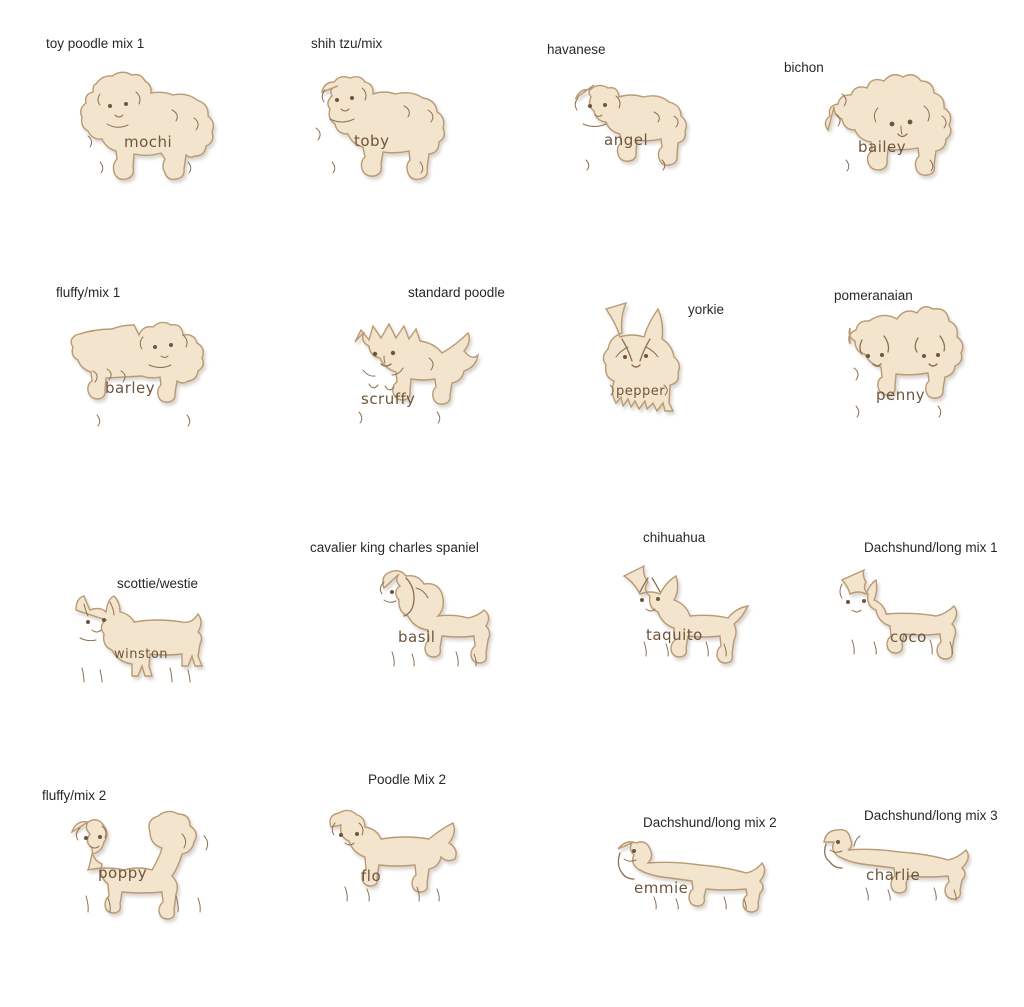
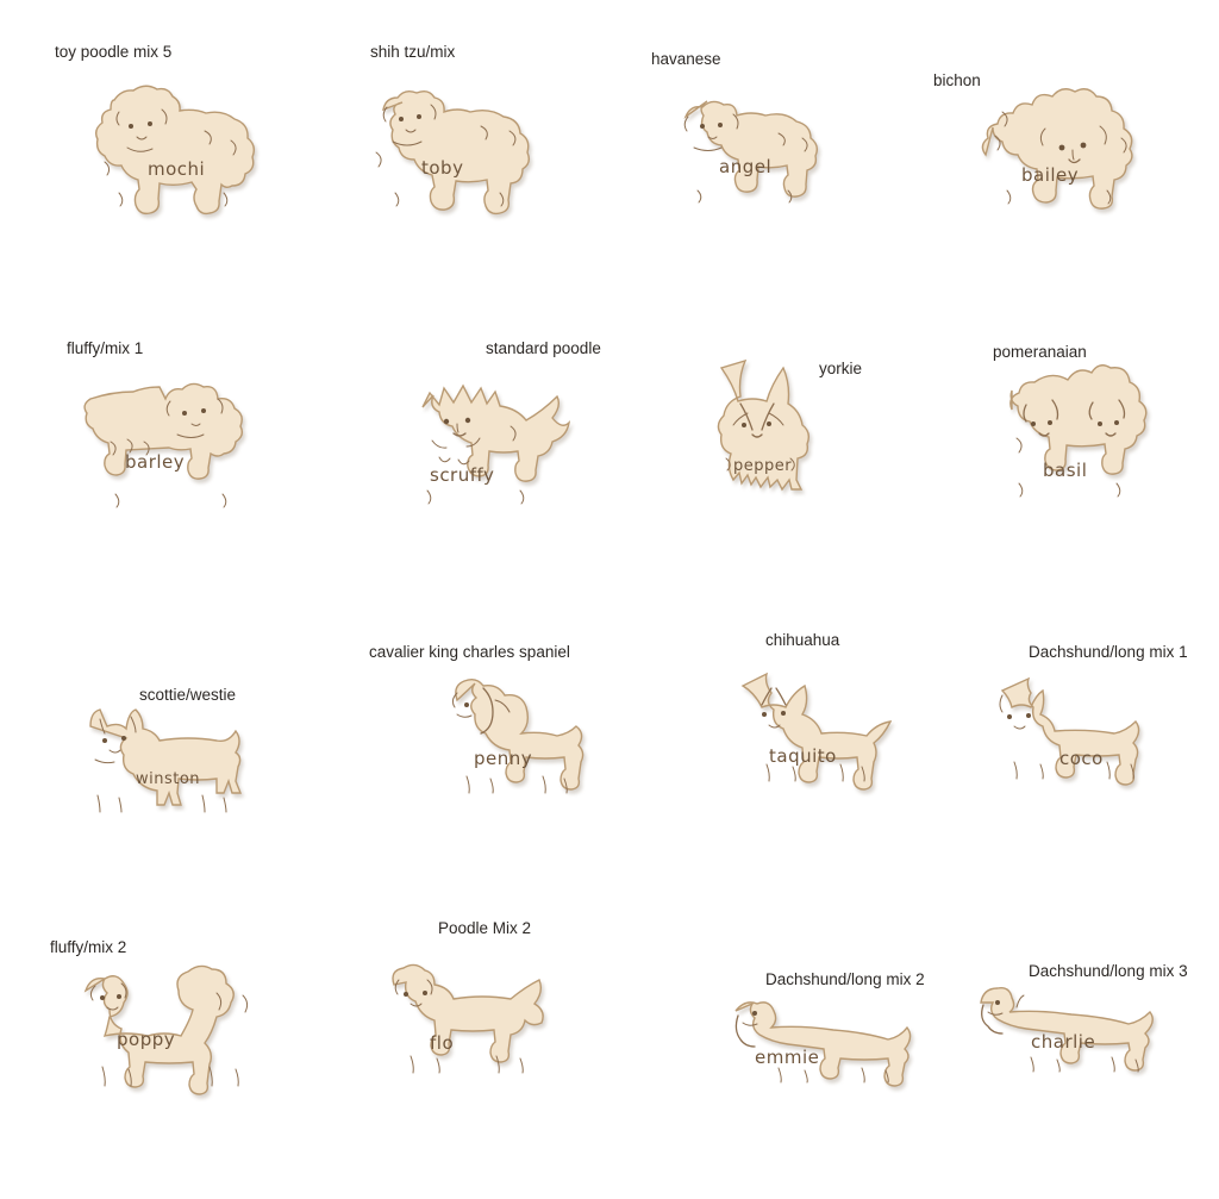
- toy poodle mix 1
+ toy poodle mix 5
  mochi
  shih tzu/mix
  toby
  havanese
  angel
  bichon
  bailey
  fluffy/mix 1
  barley
  standard poodle
  scruffy
  yorkie
  pepper
  pomeranaian
- penny
+ basil
  scottie/westie
  winston
  cavalier king charles spaniel
- basil
+ penny
  chihuahua
  taquito
  Dachshund/long mix 1
  coco
  fluffy/mix 2
  poppy
  Poodle Mix 2
  flo
  Dachshund/long mix 2
  emmie
  Dachshund/long mix 3
  charlie
